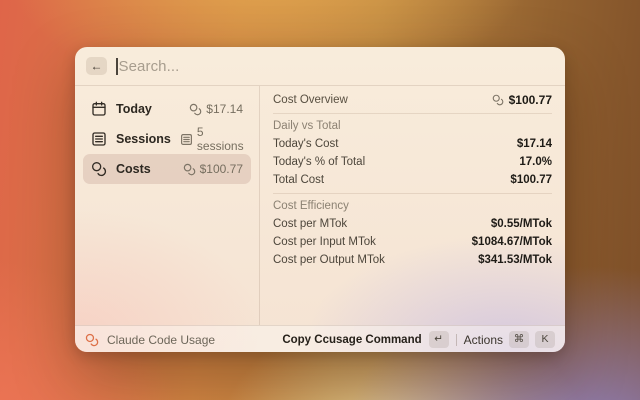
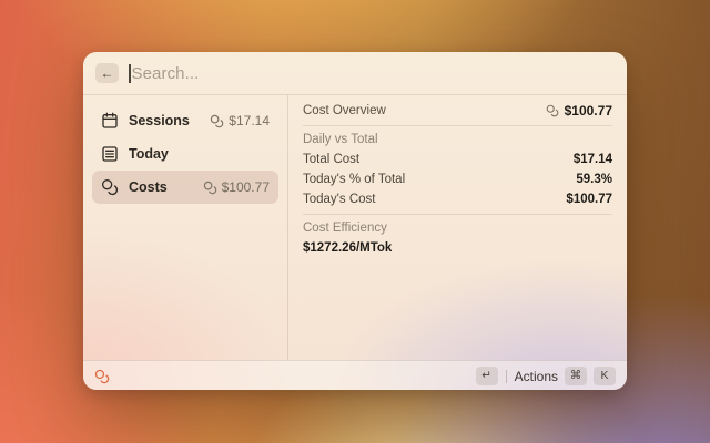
  ←
  Search...
- Today
+ Sessions
  $17.14
- Sessions
+ Today
- 5 sessions
  Costs
  $100.77
  Cost Overview
  $100.77
  Daily vs Total
- Today's Cost
+ Total Cost
  $17.14
  Today's % of Total
- 17.0%
+ 59.3%
- Total Cost
+ Today's Cost
  $100.77
  Cost Efficiency
- Cost per MTok
- $0.55/MTok
- Cost per Input MTok
- $1084.67/MTok
+ $1272.26/MTok
- Cost per Output MTok
- $341.53/MTok
- Claude Code Usage
- Copy Ccusage Command
  ↵
  Actions
  ⌘
  K
